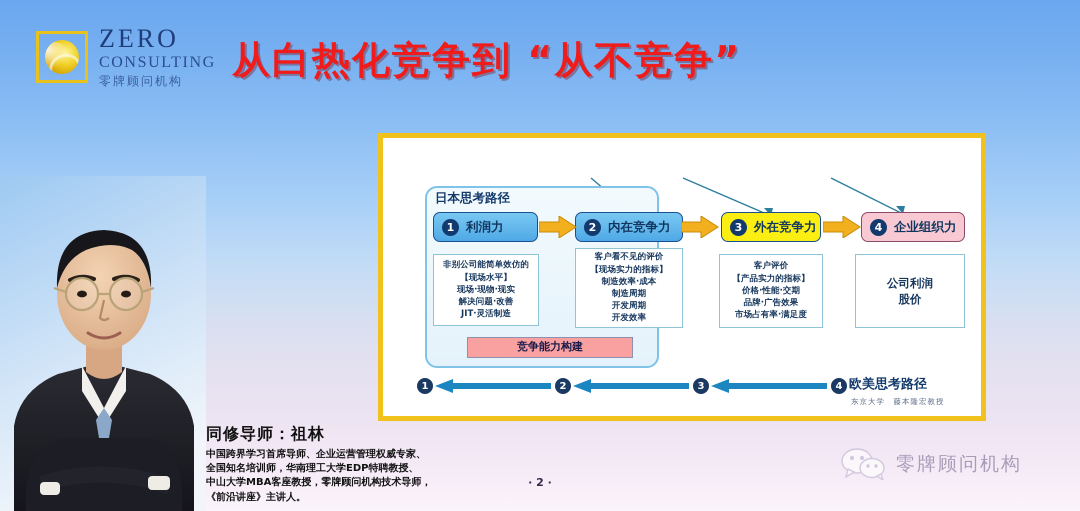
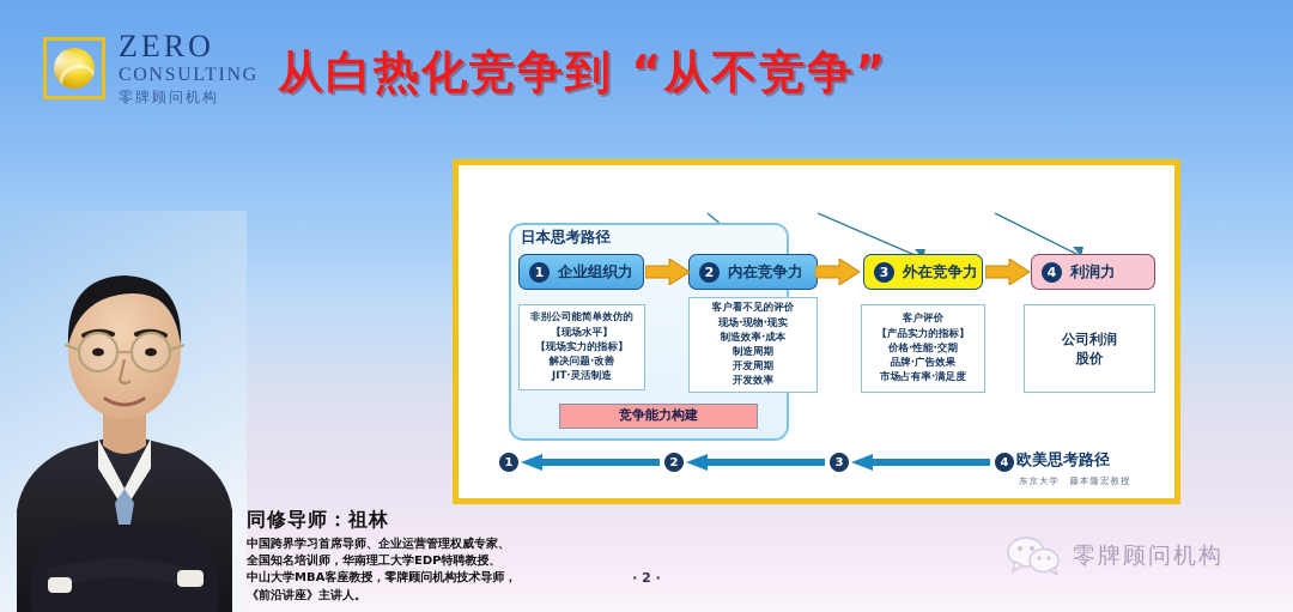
  ZERO
  CONSULTING
  零牌顾问机构
  从白热化竞争到 “从不竞争”
  日本思考路径
  1
- 利润力
+ 企业组织力
  2
  内在竞争力
  3
  外在竞争力
  4
- 企业组织力
+ 利润力
  非别公司能简单效仿的
  【现场水平】
- 现场·现物·现实
+ 【现场实力的指标】
  解决问题·改善
  JIT·灵活制造
  客户看不见的评价
- 【现场实力的指标】
+ 现场·现物·现实
  制造效率·成本
  制造周期
  开发周期
  开发效率
  客户评价
  【产品实力的指标】
  价格·性能·交期
  品牌·广告效果
  市场占有率·满足度
  公司利润
  股价
  竞争能力构建
  1
  2
  3
  4
  欧美思考路径
  东京大学 藤本隆宏教授
  同修导师：祖林
  中国跨界学习首席导师、企业运营管理权威专家、
  全国知名培训师，华南理工大学EDP特聘教授、
  中山大学MBA客座教授，零牌顾问机构技术导师，
  《前沿讲座》主讲人。
  · 2 ·
  零牌顾问机构
